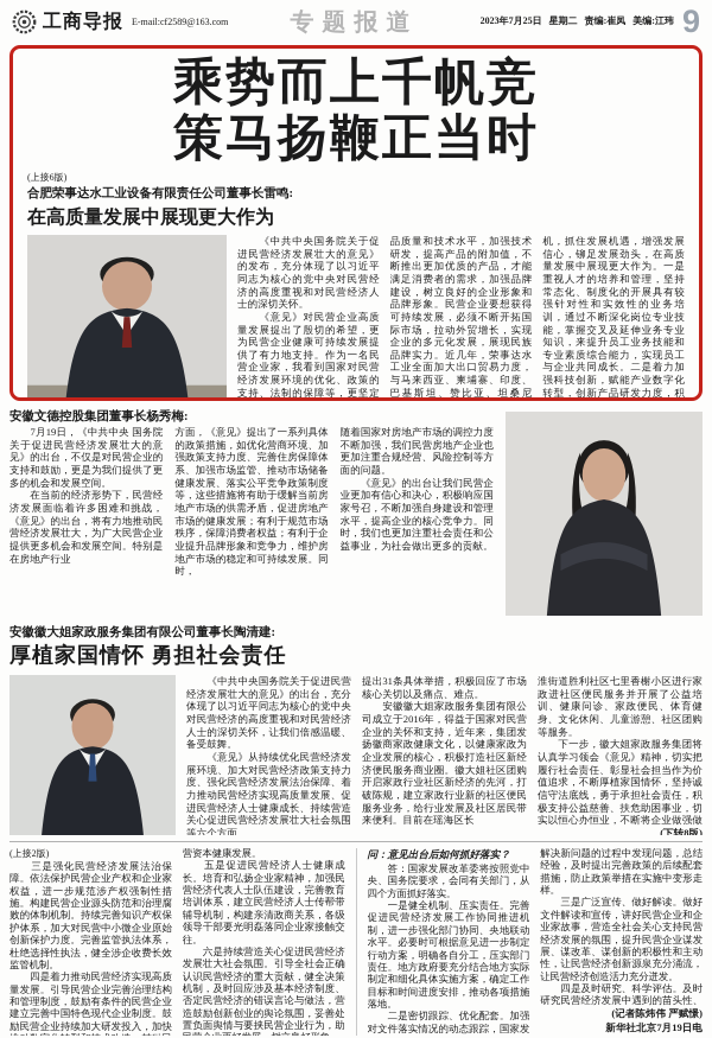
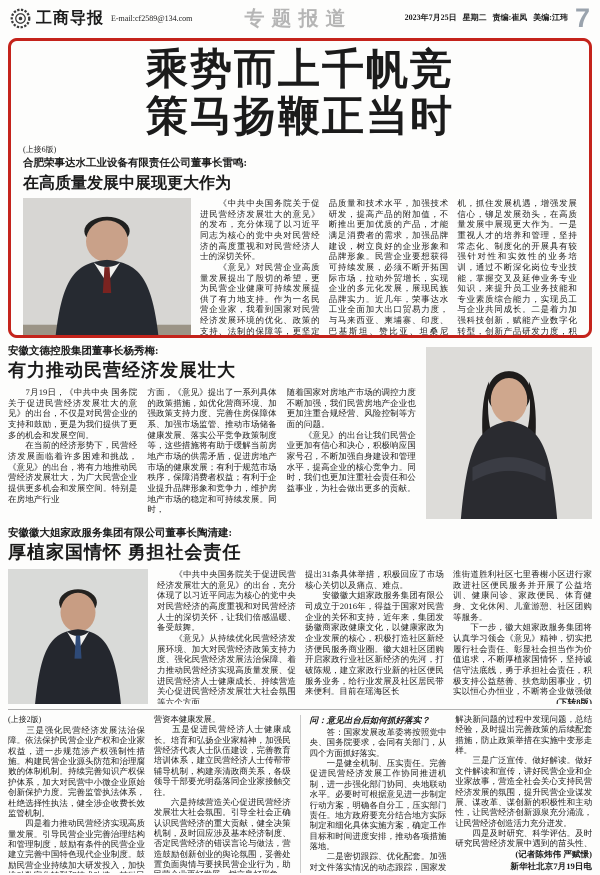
  工商导报
- E-mail:cf2589@163.com
+ E-mail:cf2589@134.com
  专题报道
  2023年7月25日
  星期二
  责编:崔凤
  美编:江玮
- 9
+ 7
  乘势而上千帆竞
  策马扬鞭正当时
  (上接6版)
  合肥荣事达水工业设备有限责任公司董事长雷鸣:
  在高质量发展中展现更大作为
  《中共中央国务院关于促进民营经济发展壮大的意见》的发布，充分体现了以习近平同志为核心的党中央对民营经济的高度重视和对民营经济人士的深切关怀。
  《意见》对民营企业高质量发展提出了殷切的希望，更为民营企业健康可持续发展提供了有力地支持。作为一名民营企业家，我看到国家对民营经济发展环境的优化、政策的支持、法制的保障等，更坚定
  品质量和技术水平，加强技术研发，提高产品的附加值，不断推出更加优质的产品，才能满足消费者的需求，加强品牌建设，树立良好的企业形象和品牌形象。民营企业要想获得可持续发展，必须不断开拓国际市场，拉动外贸增长，实现企业的多元化发展，展现民族品牌实力。近几年，荣事达水工业全面加大出口贸易力度，与马来西亚、柬埔寨、印度、巴基斯坦、赞比亚、坦桑尼
  机，抓住发展机遇，增强发展信心，铆足发展劲头，在高质量发展中展现更大作为。一是重视人才的培养和管理，坚持常态化、制度化的开展具有较强针对性和实效性的业务培训，通过不断深化岗位专业技能，掌握交叉及延伸业务专业知识，来提升员工业务技能和专业素质综合能力，实现员工与企业共同成长。二是着力加强科技创新，赋能产业数字化转型，创新产品研发力度，积
  安徽文德控股集团董事长杨秀梅:
+ 有力推动民营经济发展壮大
  7月19日，《中共中央 国务院关于促进民营经济发展壮大的意见》的出台，不仅是对民营企业的支持和鼓励，更是为我们提供了更多的机会和发展空间。
  在当前的经济形势下，民营经济发展面临着许多困难和挑战，《意见》的出台，将有力地推动民营经济发展壮大，为广大民营企业提供更多机会和发展空间。特别是在房地产行业
  方面，《意见》提出了一系列具体的政策措施，如优化营商环境、加强政策支持力度、完善住房保障体系、加强市场监管、推动市场储备健康发展、落实公平竞争政策制度等，这些措施将有助于缓解当前房地产市场的供需矛盾，促进房地产市场的健康发展；有利于规范市场秩序，保障消费者权益；有利于企业提升品牌形象和竞争力，维护房地产市场的稳定和可持续发展。同时，
  随着国家对房地产市场的调控力度不断加强，我们民营房地产企业也更加注重合规经营、风险控制等方面的问题。
  《意见》的出台让我们民营企业更加有信心和决心，积极响应国家号召，不断加强自身建设和管理水平，提高企业的核心竞争力。同时，我们也更加注重社会责任和公益事业，为社会做出更多的贡献。
  安徽徽大姐家政服务集团有限公司董事长陶清建:
  厚植家国情怀 勇担社会责任
  《中共中央国务院关于促进民营经济发展壮大的意见》的出台，充分体现了以习近平同志为核心的党中央对民营经济的高度重视和对民营经济人士的深切关怀，让我们倍感温暖、备受鼓舞。
  《意见》从持续优化民营经济发展环境、加大对民营经济政策支持力度、强化民营经济发展法治保障、着力推动民营经济实现高质量发展、促进民营经济人士健康成长、持续营造关心促进民营经济发展壮大社会氛围等六个方面，
  提出31条具体举措，积极回应了市场核心关切以及痛点、难点。
  安徽徽大姐家政服务集团有限公司成立于2016年，得益于国家对民营企业的关怀和支持，近年来，集团发扬徽商家政健康文化，以健康家政为企业发展的核心，积极打造社区新经济便民服务商业圈。徽大姐社区团购开启家政行业社区新经济的先河，打破陈规，建立家政行业新的社区便民服务业务，给行业发展及社区居民带来便利。目前在瑶海区长
  淮街道胜利社区七里香榭小区进行家政进社区便民服务并开展了公益培训、健康问诊、家政便民、体育健身、文化休闲、儿童游憩、社区团购等服务。
  下一步，徽大姐家政服务集团将认真学习领会《意见》精神，切实把履行社会责任、彰显社会担当作为价值追求，不断厚植家国情怀，坚持诚信守法底线，勇于承担社会责任，积极支持公益慈善、扶危助困事业，切实以恒心办恒业，不断将企业做强做
  (下转8版)
  (上接2版)
  三是强化民营经济发展法治保障。依法保护民营企业产权和企业家权益，进一步规范涉产权强制性措施。构建民营企业源头防范和治理腐败的体制机制。持续完善知识产权保护体系，加大对民营中小微企业原始创新保护力度。完善监管执法体系，杜绝选择性执法，健全涉企收费长效监管机制。
  营资本健康发展。
  五是促进民营经济人士健康成长。培育和弘扬企业家精神，加强民营经济代表人士队伍建设，完善教育培训体系，建立民营经济人士传帮带辅导机制，构建亲清政商关系，各级领导干部要光明磊落同企业家接触交往。
  六是持续营造关心促进民营经济发展壮大社会氛围。引导全社会正确认识民营经济的重大贡献，健全决策机制，及时回应涉及基本经济制度、否定民营经济的错误言论与做法，营造鼓励创新创业的舆论氛围，妥善处置负面舆情与要挟民营企业行为，助
  问：意见出台后如何抓好落实？
  答：国家发展改革委将按照党中央、国务院要求，会同有关部门，从四个方面抓好落实。
  一是健全机制、压实责任。完善促进民营经济发展工作协同推进机制，进一步强化部门协同、央地联动水平。必要时可根据意见进一步制定行动方案，明确各自分工，压实部门责任。地方政府要充分结合地方实际制定和细化具体实施方案，确定工作目标和时间进度安排，推动各项措施落地。
  解决新问题的过程中发现问题，总结经验，及时提出完善政策的后续配套措施，防止政策举措在实施中变形走样。
  三是广泛宣传、做好解读。做好文件解读和宣传，讲好民营企业和企业家故事，营造全社会关心支持民营经济发展的氛围，提升民营企业谋发展、谋改革、谋创新的积极性和主动性，让民营经济创新源泉充分涌流，让民营经济创造活力充分迸发。
  (记者陈炜伟 严赋憬)
  新华社北京7月19日电
